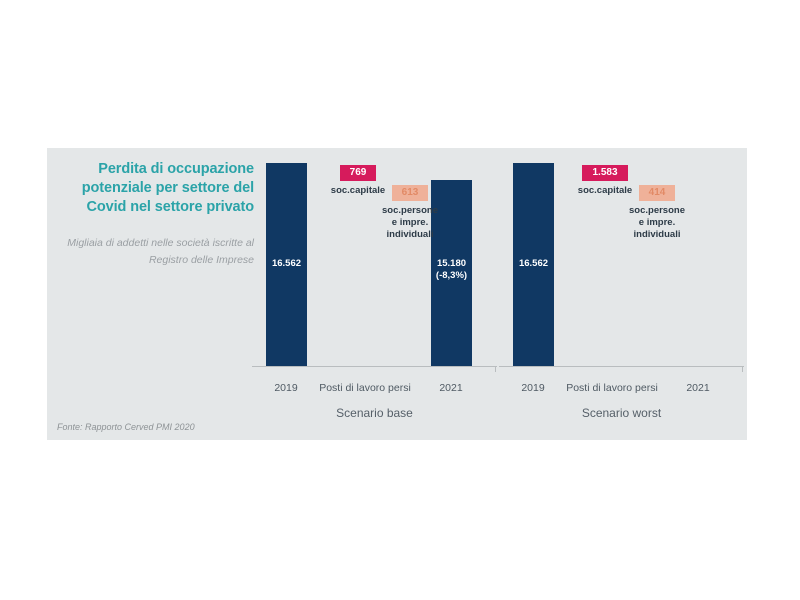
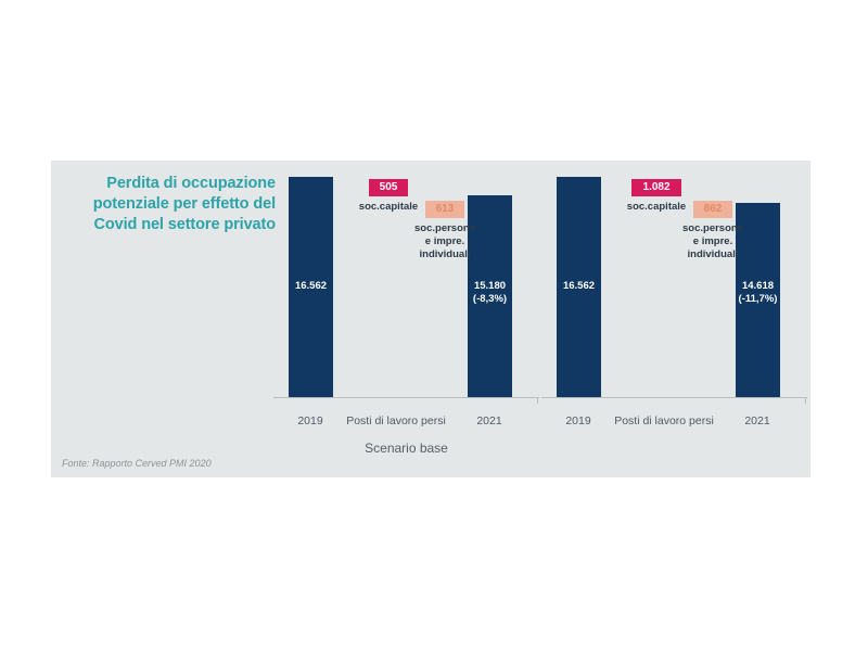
- Perdita di occupazione potenziale per settore del Covid nel settore privato
+ Perdita di occupazione potenziale per effetto del Covid nel settore privato
- Migliaia di addetti nelle società iscritte al Registro delle Imprese
  Fonte: Rapporto Cerved PMI 2020
  16.562
  2019
  15.180
  (-8,3%)
  2021
  Posti di lavoro persi
- 769
+ 505
  soc.capitale
  613
  soc.persone
  e impre.
  individuali
  Scenario base
  16.562
  2019
+ 14.618
+ (-11,7%)
  2021
  Posti di lavoro persi
- 1.583
+ 1.082
  soc.capitale
- 414
+ 862
  soc.persone
  e impre.
  individuali
- Scenario worst
